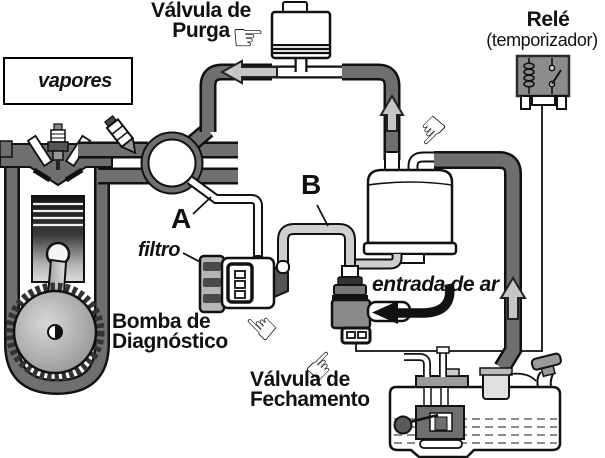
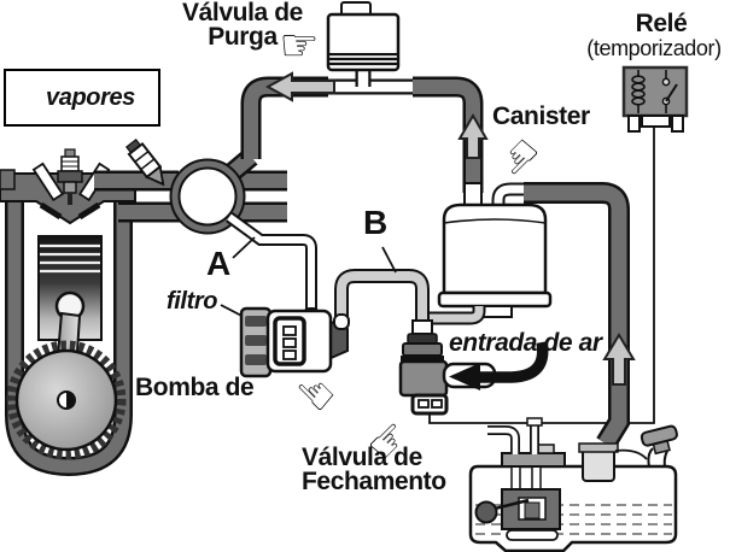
  vapores
  Válvula de
  Purga
  Relé
  (temporizador)
+ Canister
  A
  B
  filtro
  Bomba de
- Diagnóstico
  entrada de ar
  Válvula de
  Fechamento
  ☞
